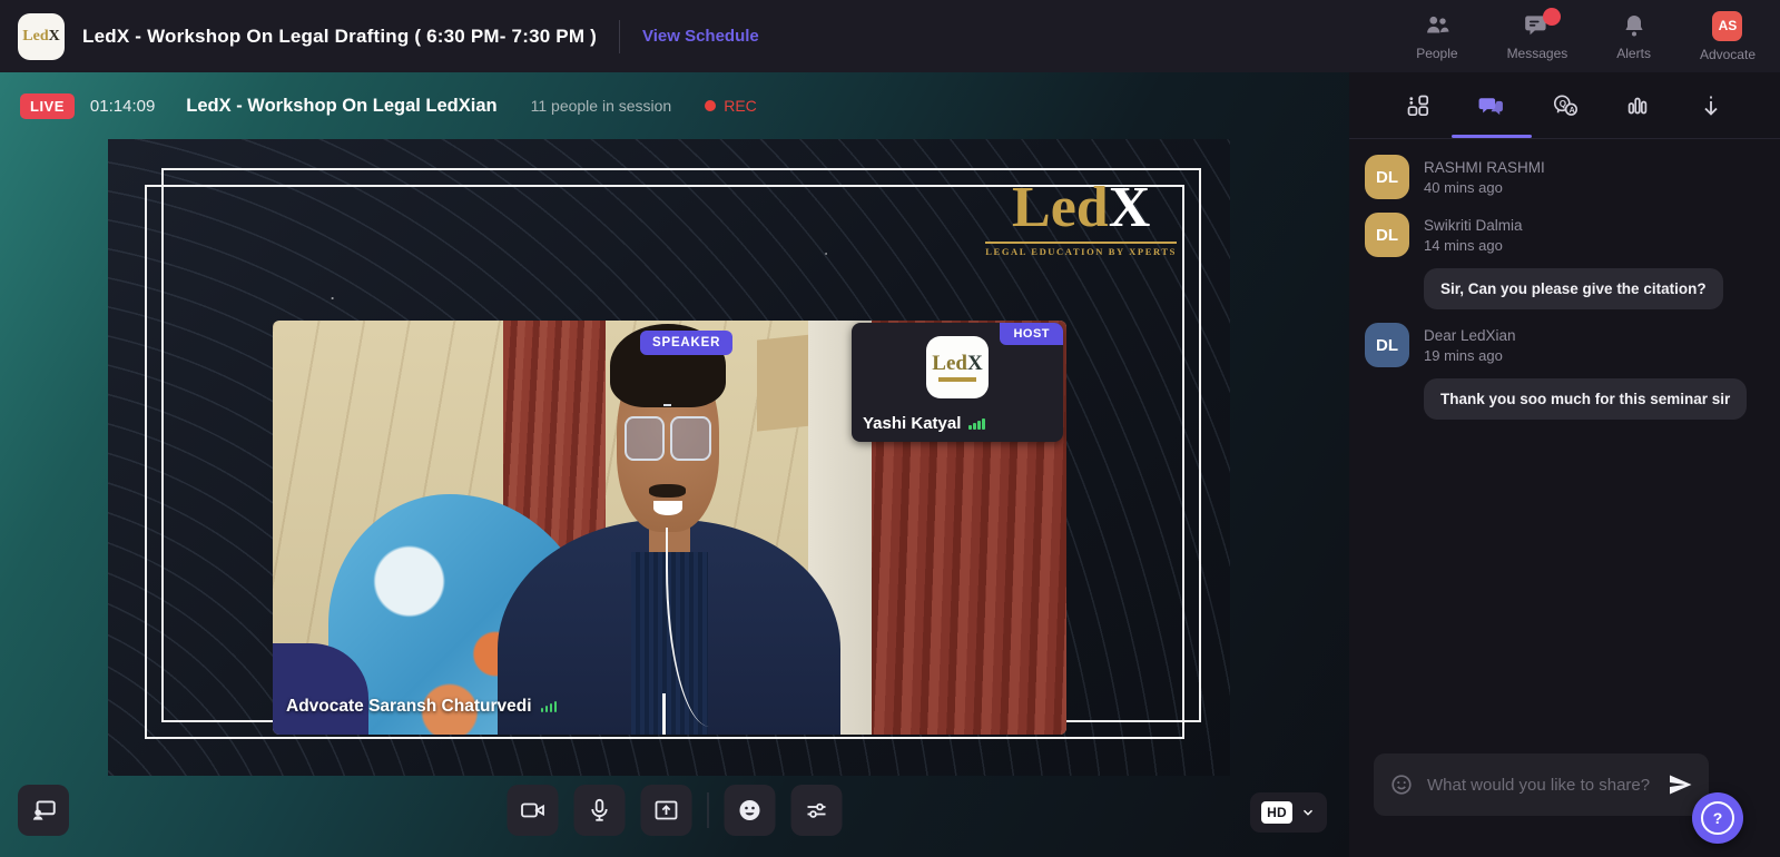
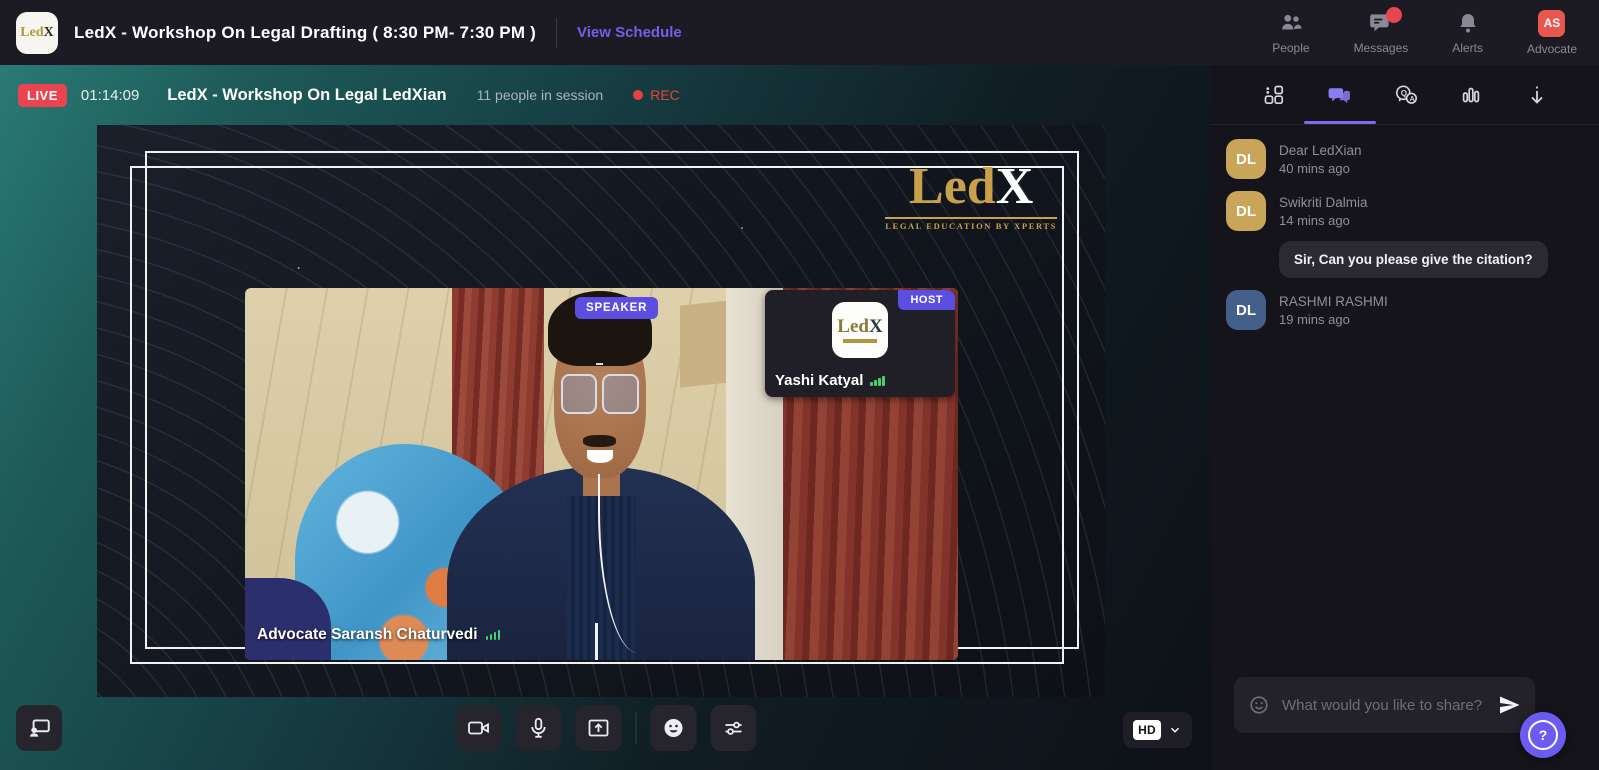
  LedX
- LedX - Workshop On Legal Drafting ( 6:30 PM- 7:30 PM )
+ LedX - Workshop On Legal Drafting ( 8:30 PM- 7:30 PM )
  View Schedule
  People
  Messages
  Alerts
  AS
  Advocate
  LIVE
  01:14:09
  LedX - Workshop On Legal LedXian
  11 people in session
  REC
  LedX
  LEGAL EDUCATION BY XPERTS
  SPEAKER
  Advocate Saransh Chaturvedi
  HOST
  LedX
  Yashi Katyal
  HD
  Q
  DL
- RASHMI RASHMI
+ Dear LedXian
  40 mins ago
  DL
  Swikriti Dalmia
  14 mins ago
  Sir, Can you please give the citation?
  DL
- Dear LedXian
+ RASHMI RASHMI
  19 mins ago
- Thank you soo much for this seminar sir
  What would you like to share?
  ?
